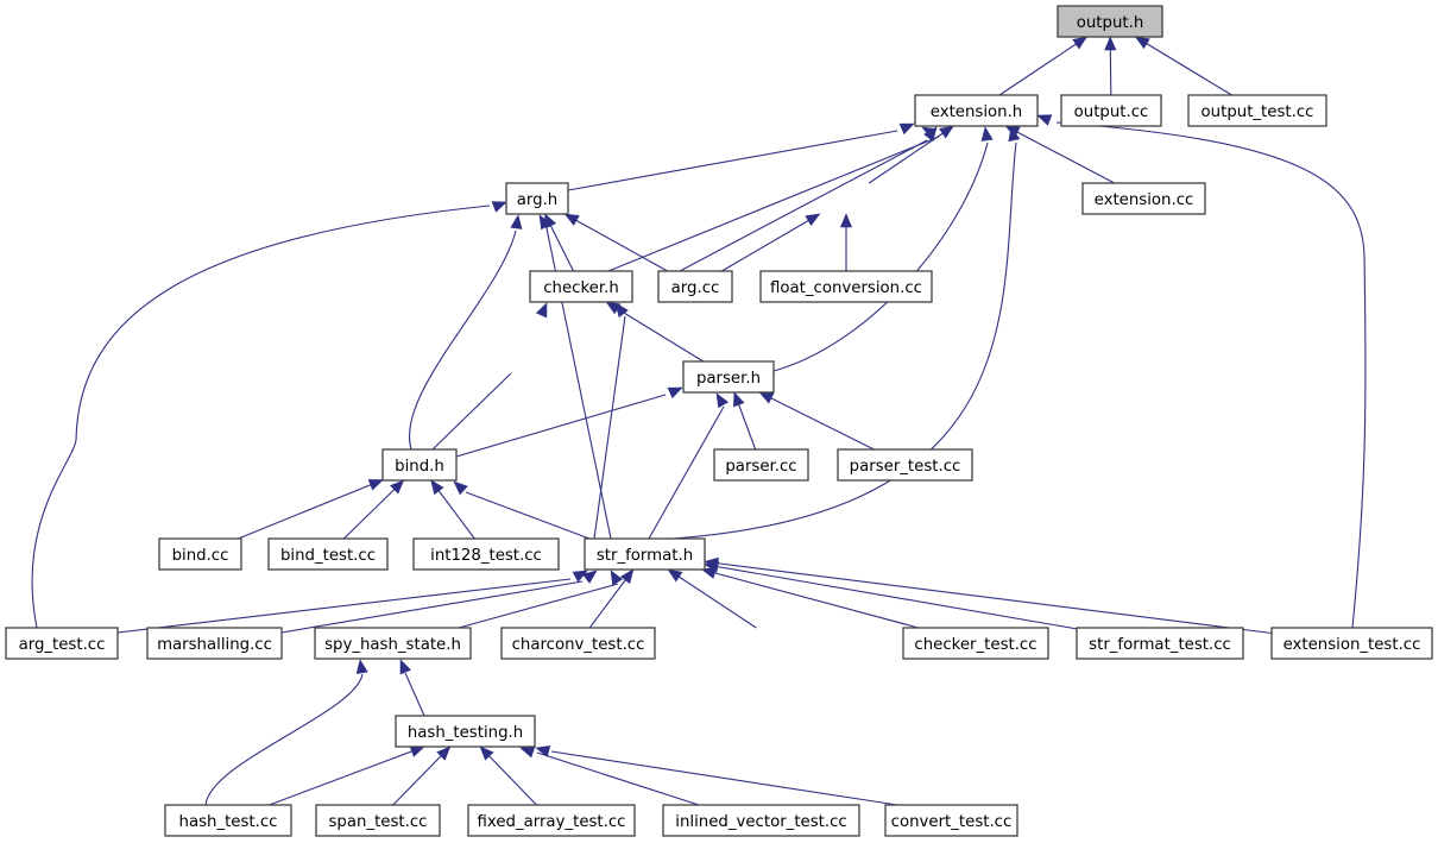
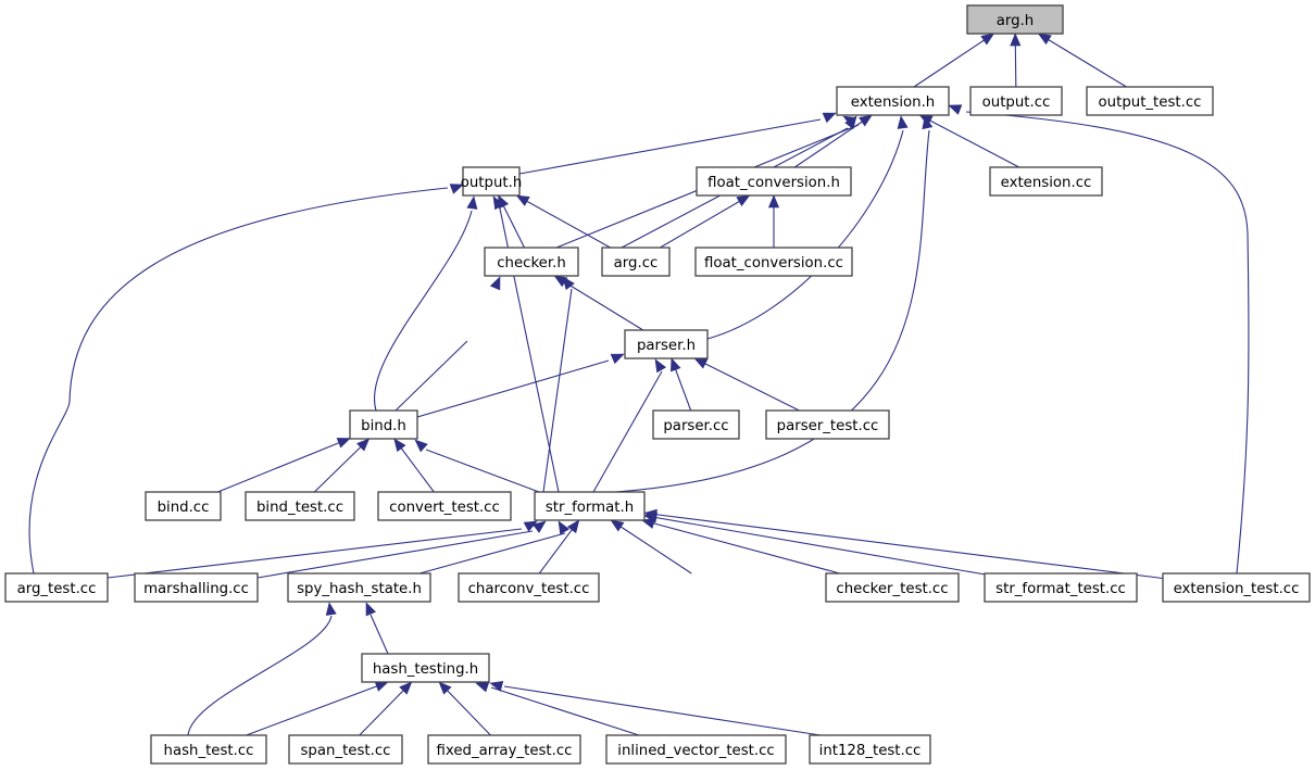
- output.h
+ arg.h
  extension.h
  output.cc
  output_test.cc
- arg.h
+ output.h
+ float_conversion.h
  extension.cc
  checker.h
  arg.cc
  float_conversion.cc
  parser.h
  bind.h
  parser.cc
  parser_test.cc
  bind.cc
  bind_test.cc
- int128_test.cc
+ convert_test.cc
  str_format.h
  arg_test.cc
  marshalling.cc
  spy_hash_state.h
  charconv_test.cc
  checker_test.cc
  str_format_test.cc
  extension_test.cc
  hash_testing.h
  hash_test.cc
  span_test.cc
  fixed_array_test.cc
  inlined_vector_test.cc
- convert_test.cc
+ int128_test.cc
